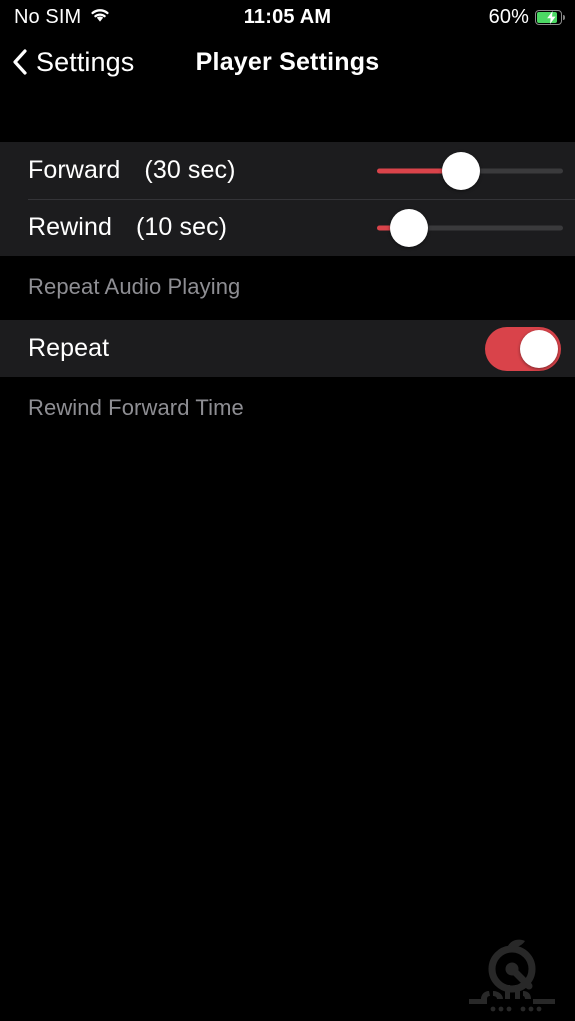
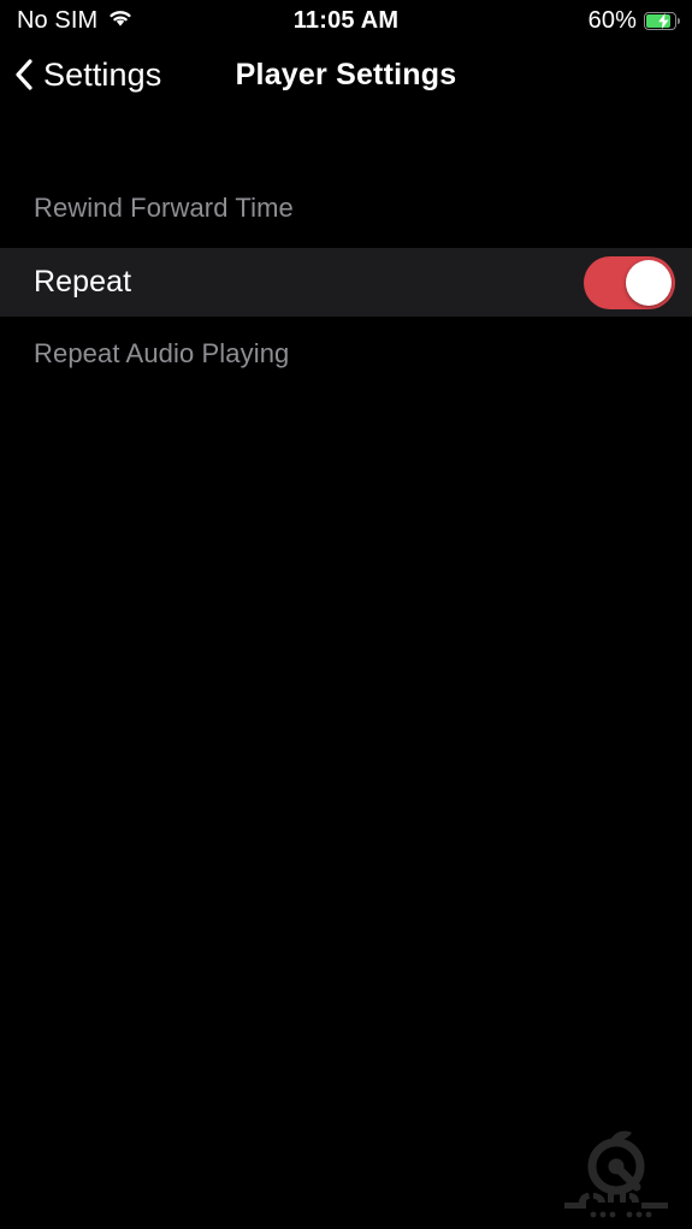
  No SIM
  11:05 AM
  60%
  Settings
  Player Settings
- Forward
- (30 sec)
- Rewind
- (10 sec)
- Repeat Audio Playing
+ Rewind Forward Time
  Repeat
- Rewind Forward Time
+ Repeat Audio Playing
